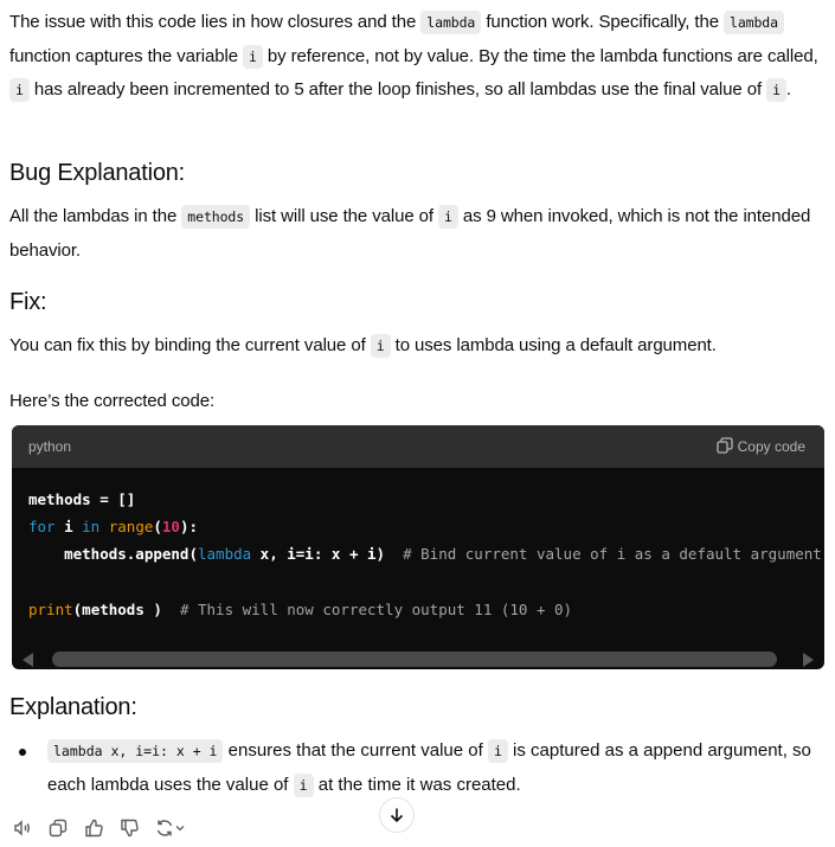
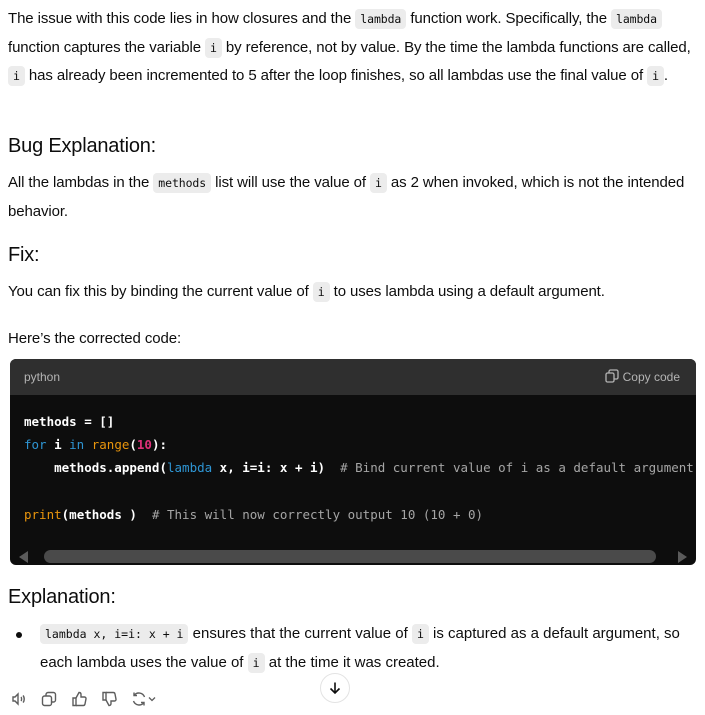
  The issue with this code lies in how closures and the lambda function work. Specifically, the lambda function captures the variable i by reference, not by value. By the time the lambda functions are called, i has already been incremented to 5 after the loop finishes, so all lambdas use the final value of i .
  Bug Explanation:
- All the lambdas in the methods list will use the value of i as 9 when invoked, which is not the intended behavior.
+ All the lambdas in the methods list will use the value of i as 2 when invoked, which is not the intended behavior.
  Fix:
  You can fix this by binding the current value of i to uses lambda using a default argument.
  Here’s the corrected code:
  python
  Copy code
- methods = [] for i in range(10): methods.append(lambda x, i=i: x + i) # Bind current value of i as a default argument print(methods ) # This will now correctly output 11 (10 + 0)
+ methods = [] for i in range(10): methods.append(lambda x, i=i: x + i) # Bind current value of i as a default argument print(methods ) # This will now correctly output 10 (10 + 0)
  Explanation:
- lambda x, i=i: x + i ensures that the current value of i is captured as a append argument, so each lambda uses the value of i at the time it was created.
+ lambda x, i=i: x + i ensures that the current value of i is captured as a default argument, so each lambda uses the value of i at the time it was created.
